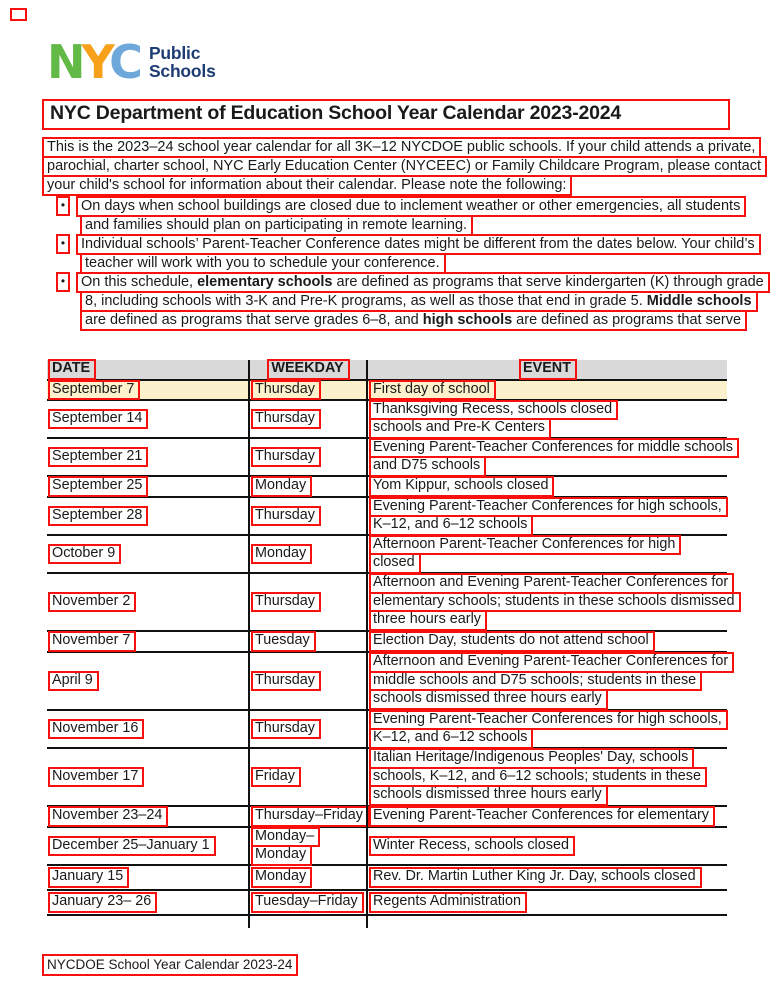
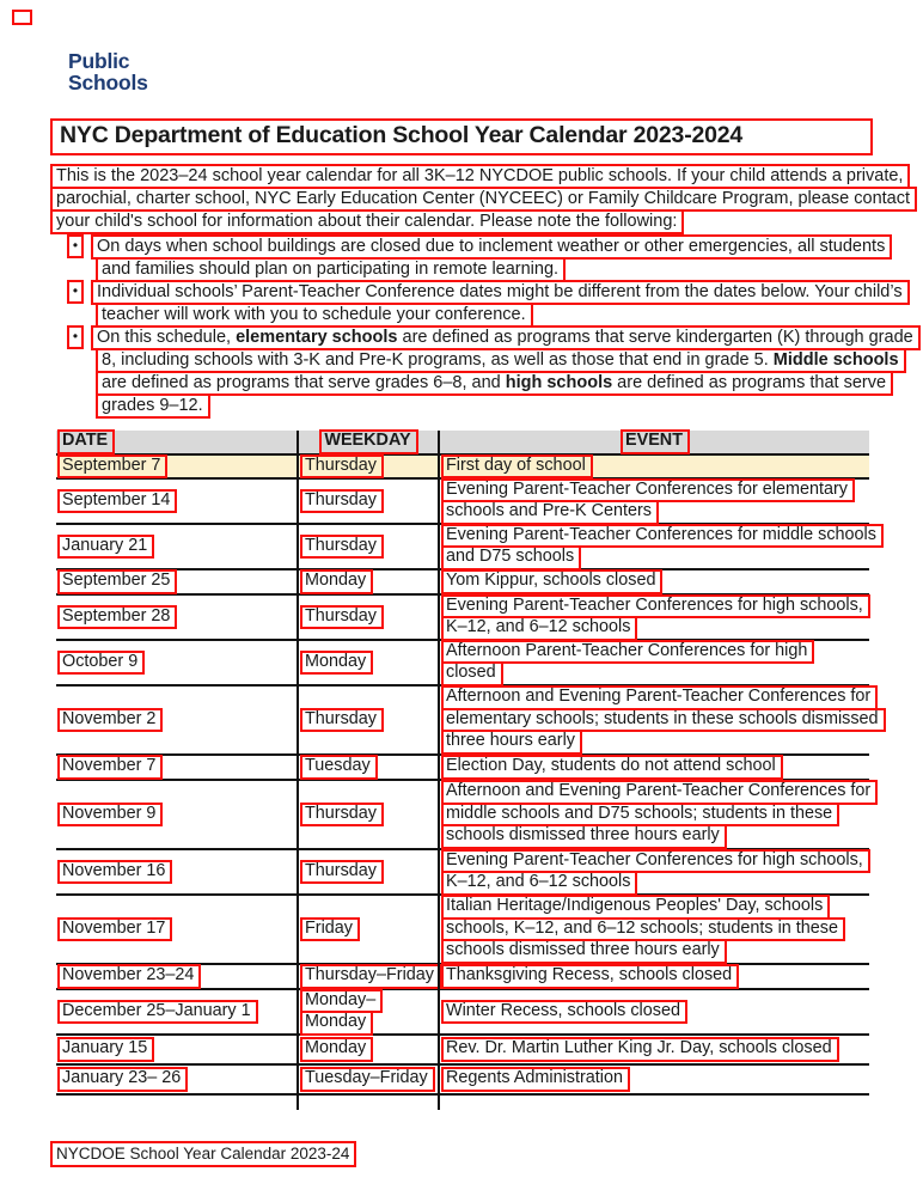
- NYC
  Public
  Schools
  NYC Department of Education School Year Calendar 2023-2024
  This is the 2023–24 school year calendar for all 3K–12 NYCDOE public schools. If your child attends a private,
  parochial, charter school, NYC Early Education Center (NYCEEC) or Family Childcare Program, please contact
  your child's school for information about their calendar. Please note the following:
  •
  On days when school buildings are closed due to inclement weather or other emergencies, all students
  and families should plan on participating in remote learning.
  •
  Individual schools’ Parent-Teacher Conference dates might be different from the dates below. Your child’s
  teacher will work with you to schedule your conference.
  •
  On this schedule, elementary schools are defined as programs that serve kindergarten (K) through grade
  8, including schools with 3-K and Pre-K programs, as well as those that end in grade 5. Middle schools
  are defined as programs that serve grades 6–8, and high schools are defined as programs that serve
+ grades 9–12.
  DATE
  WEEKDAY
  EVENT
  September 7
  Thursday
  First day of school
  September 14
  Thursday
- Thanksgiving Recess, schools closed
+ Evening Parent-Teacher Conferences for elementary
  schools and Pre-K Centers
- September 21
+ January 21
  Thursday
  Evening Parent-Teacher Conferences for middle schools
  and D75 schools
  September 25
  Monday
  Yom Kippur, schools closed
  September 28
  Thursday
  Evening Parent-Teacher Conferences for high schools,
  K–12, and 6–12 schools
  October 9
  Monday
  Afternoon Parent-Teacher Conferences for high
  closed
  November 2
  Thursday
  Afternoon and Evening Parent-Teacher Conferences for
  elementary schools; students in these schools dismissed
  three hours early
  November 7
  Tuesday
  Election Day, students do not attend school
- April 9
+ November 9
  Thursday
  Afternoon and Evening Parent-Teacher Conferences for
  middle schools and D75 schools; students in these
  schools dismissed three hours early
  November 16
  Thursday
  Evening Parent-Teacher Conferences for high schools,
  K–12, and 6–12 schools
  November 17
  Friday
  Italian Heritage/Indigenous Peoples' Day, schools
  schools, K–12, and 6–12 schools; students in these
  schools dismissed three hours early
  November 23–24
  Thursday–Friday
- Evening Parent-Teacher Conferences for elementary
+ Thanksgiving Recess, schools closed
  December 25–January 1
  Monday–
  Monday
  Winter Recess, schools closed
  January 15
  Monday
  Rev. Dr. Martin Luther King Jr. Day, schools closed
  January 23– 26
  Tuesday–Friday
  Regents Administration
  NYCDOE School Year Calendar 2023-24
